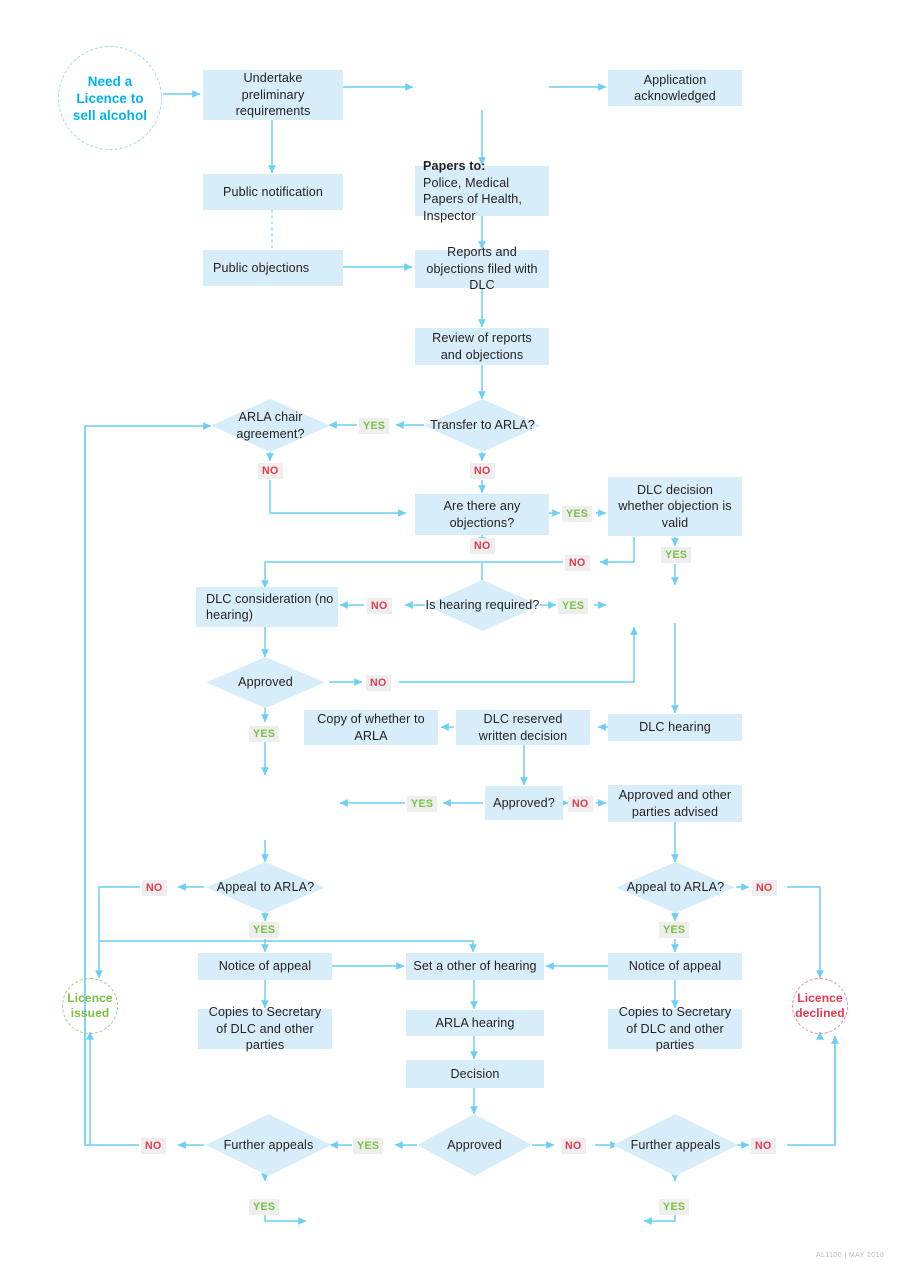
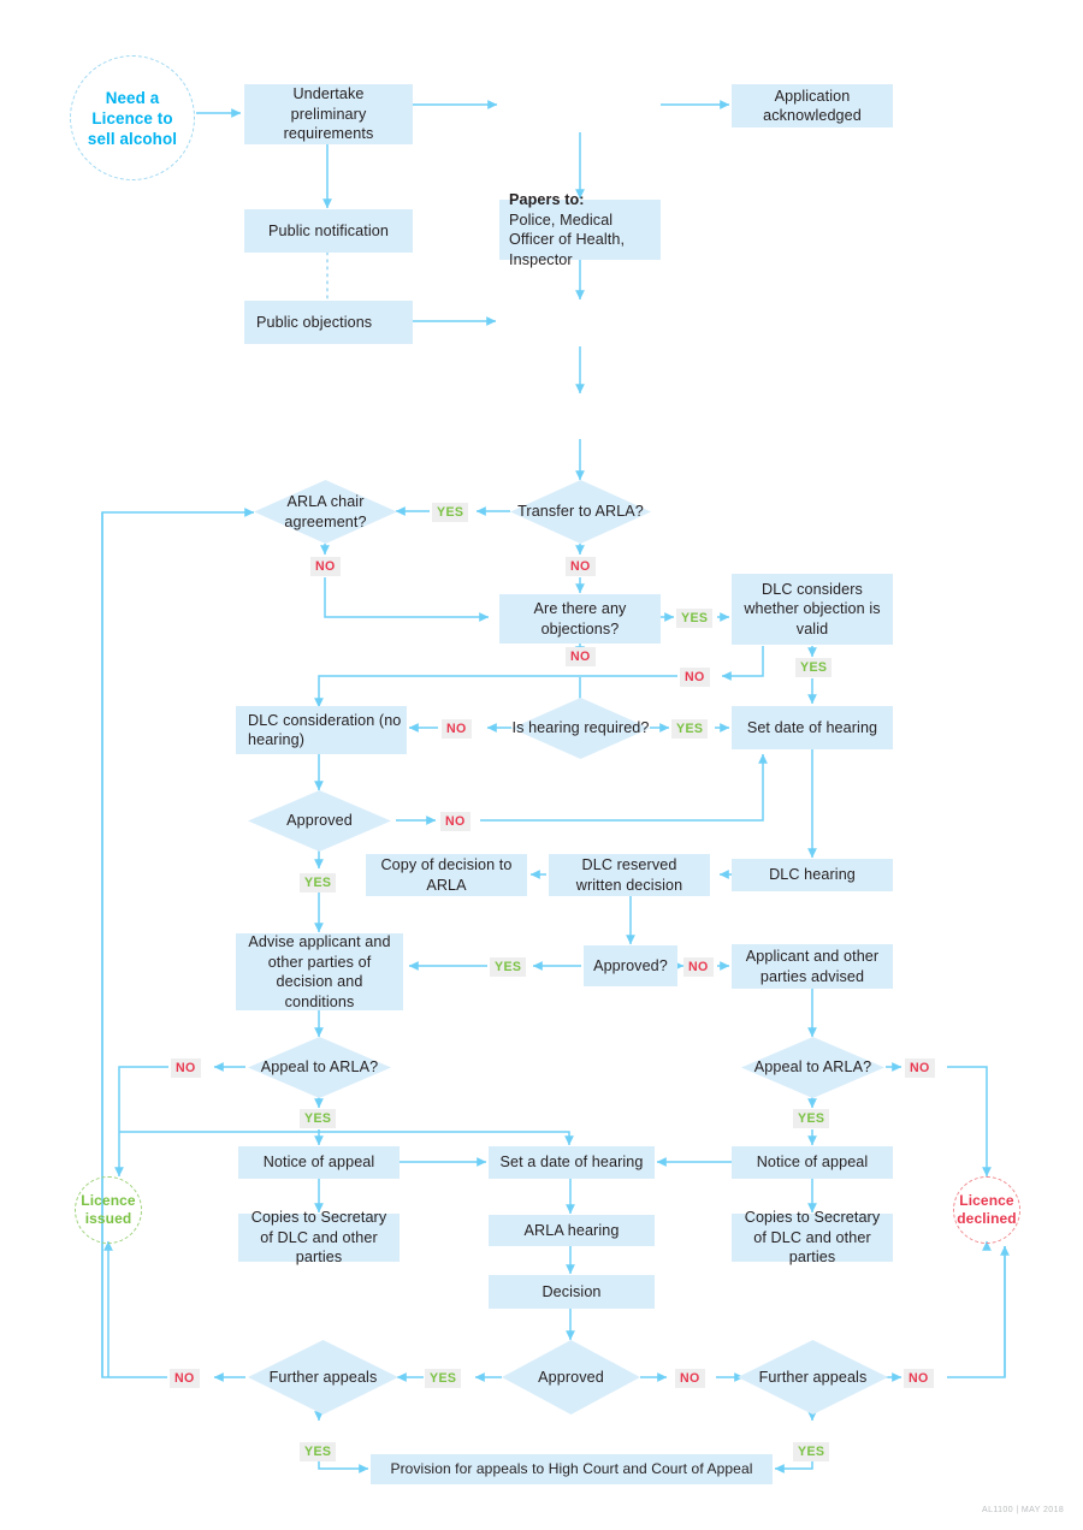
  Need a
  Licence to
  sell alcohol
  Undertake preliminary requirements
  Application acknowledged
  Public notification
  Papers to:
- Police, Medical Papers of Health, Inspector
+ Police, Medical Officer of Health, Inspector
  Public objections
- Reports and objections filed with DLC
- Review of reports and objections
  Transfer to ARLA?
  ARLA chair agreement?
  Are there any objections?
- DLC decision whether objection is valid
+ DLC considers whether objection is valid
  Is hearing required?
  DLC consideration (no hearing)
+ Set date of hearing
  Approved
  DLC hearing
  DLC reserved written decision
- Copy of whether to ARLA
+ Copy of decision to ARLA
  Approved?
+ Advise applicant and other parties of decision and conditions
- Approved and other parties advised
+ Applicant and other parties advised
  Appeal to ARLA?
  Appeal to ARLA?
  Licence issued
  Licence declined
  Notice of appeal
  Notice of appeal
  Copies to Secretary of DLC and other parties
  Copies to Secretary of DLC and other parties
- Set a other of hearing
+ Set a date of hearing
  ARLA hearing
  Decision
  Approved
  Further appeals
  Further appeals
+ Provision for appeals to High Court and Court of Appeal
  YES
  NO
  NO
  YES
  NO
  YES
  NO
  NO
  YES
  NO
  YES
  YES
  NO
  NO
  YES
  NO
  YES
  YES
  NO
  NO
  YES
  NO
  YES
